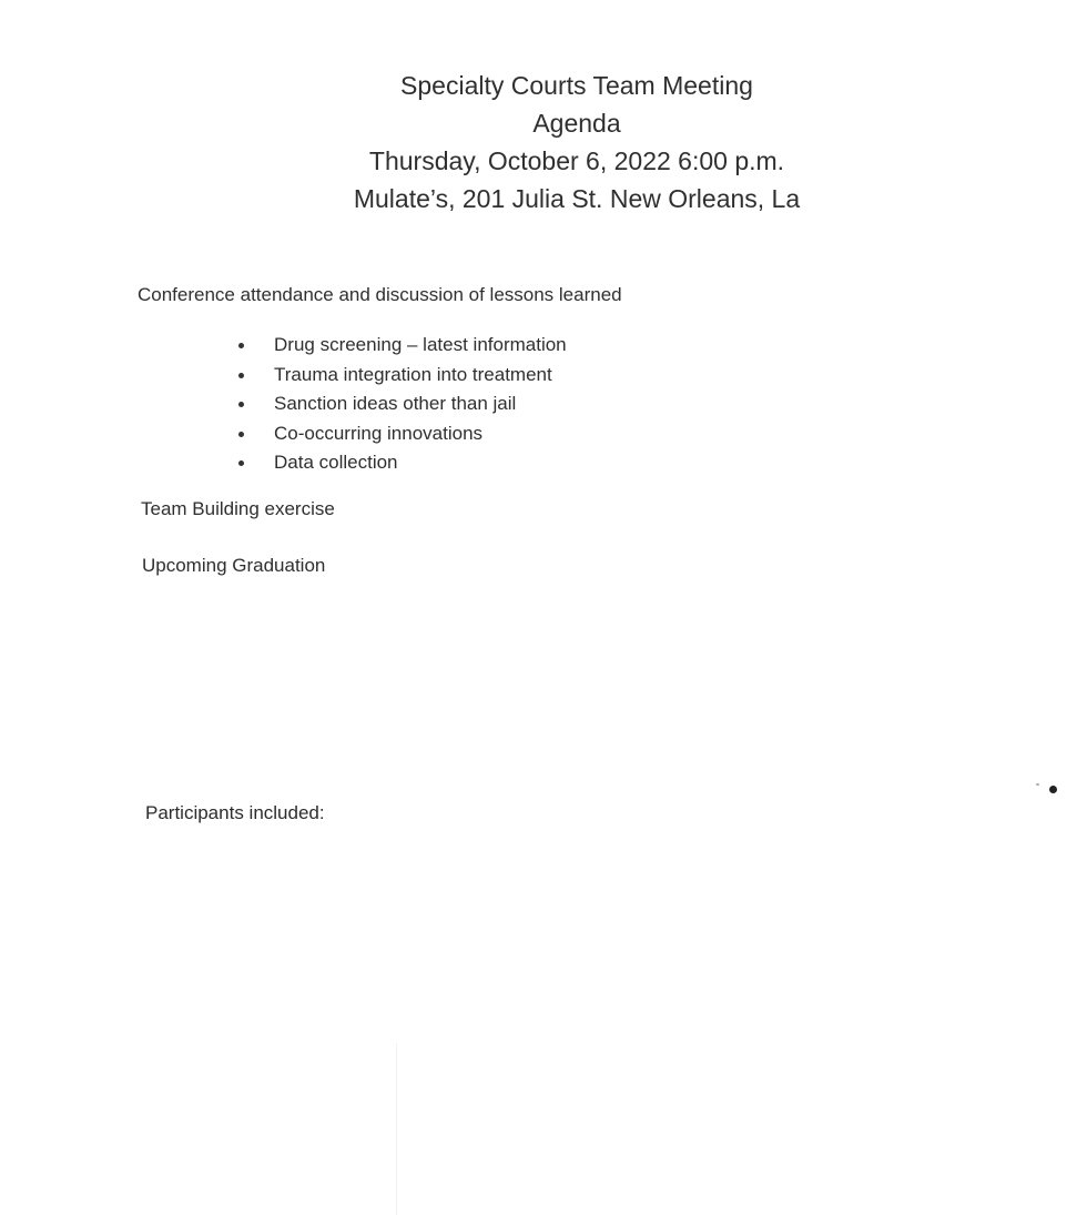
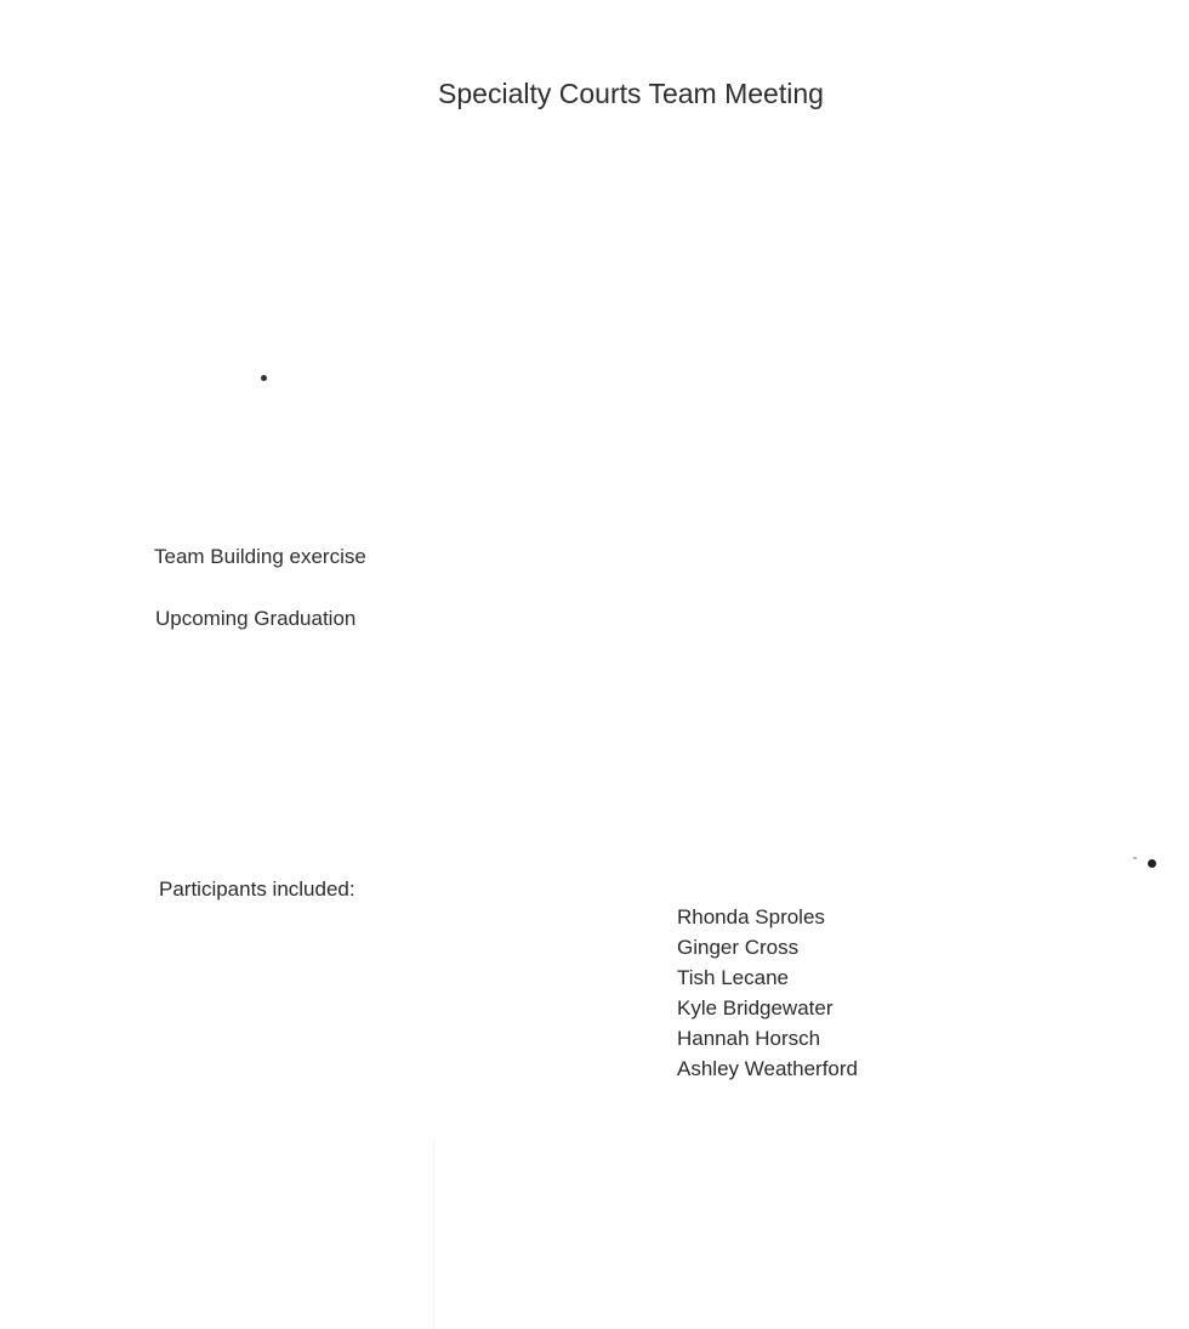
  Specialty Courts Team Meeting
- Agenda
- Thursday, October 6, 2022 6:00 p.m.
- Mulate’s, 201 Julia St. New Orleans, La
- Conference attendance and discussion of lessons learned
- Drug screening – latest information
- Trauma integration into treatment
- Sanction ideas other than jail
- Co-occurring innovations
- Data collection
  Team Building exercise
  Upcoming Graduation
  Participants included:
+ Rhonda Sproles
+ Ginger Cross
+ Tish Lecane
+ Kyle Bridgewater
+ Hannah Horsch
+ Ashley Weatherford
